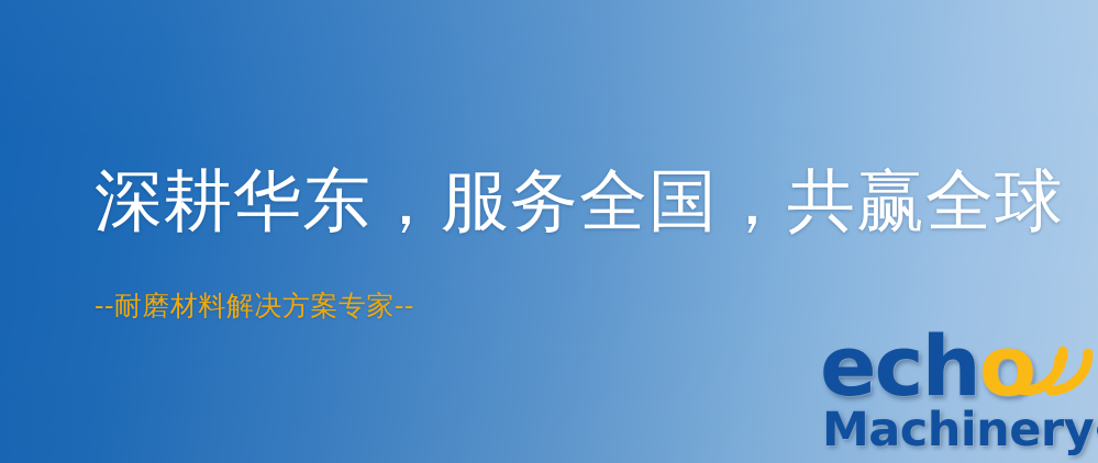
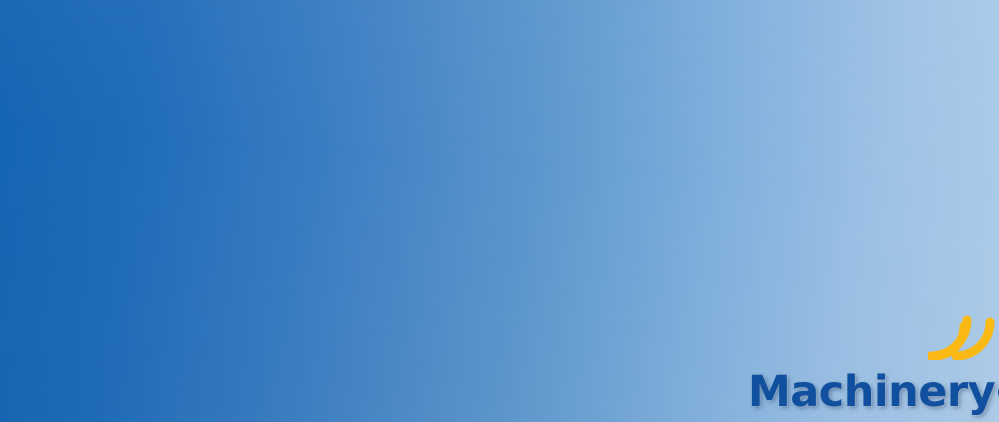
- 深耕华东，服务全国，共赢全球
- --耐磨材料解决方案专家--
- echo
  Machinery
